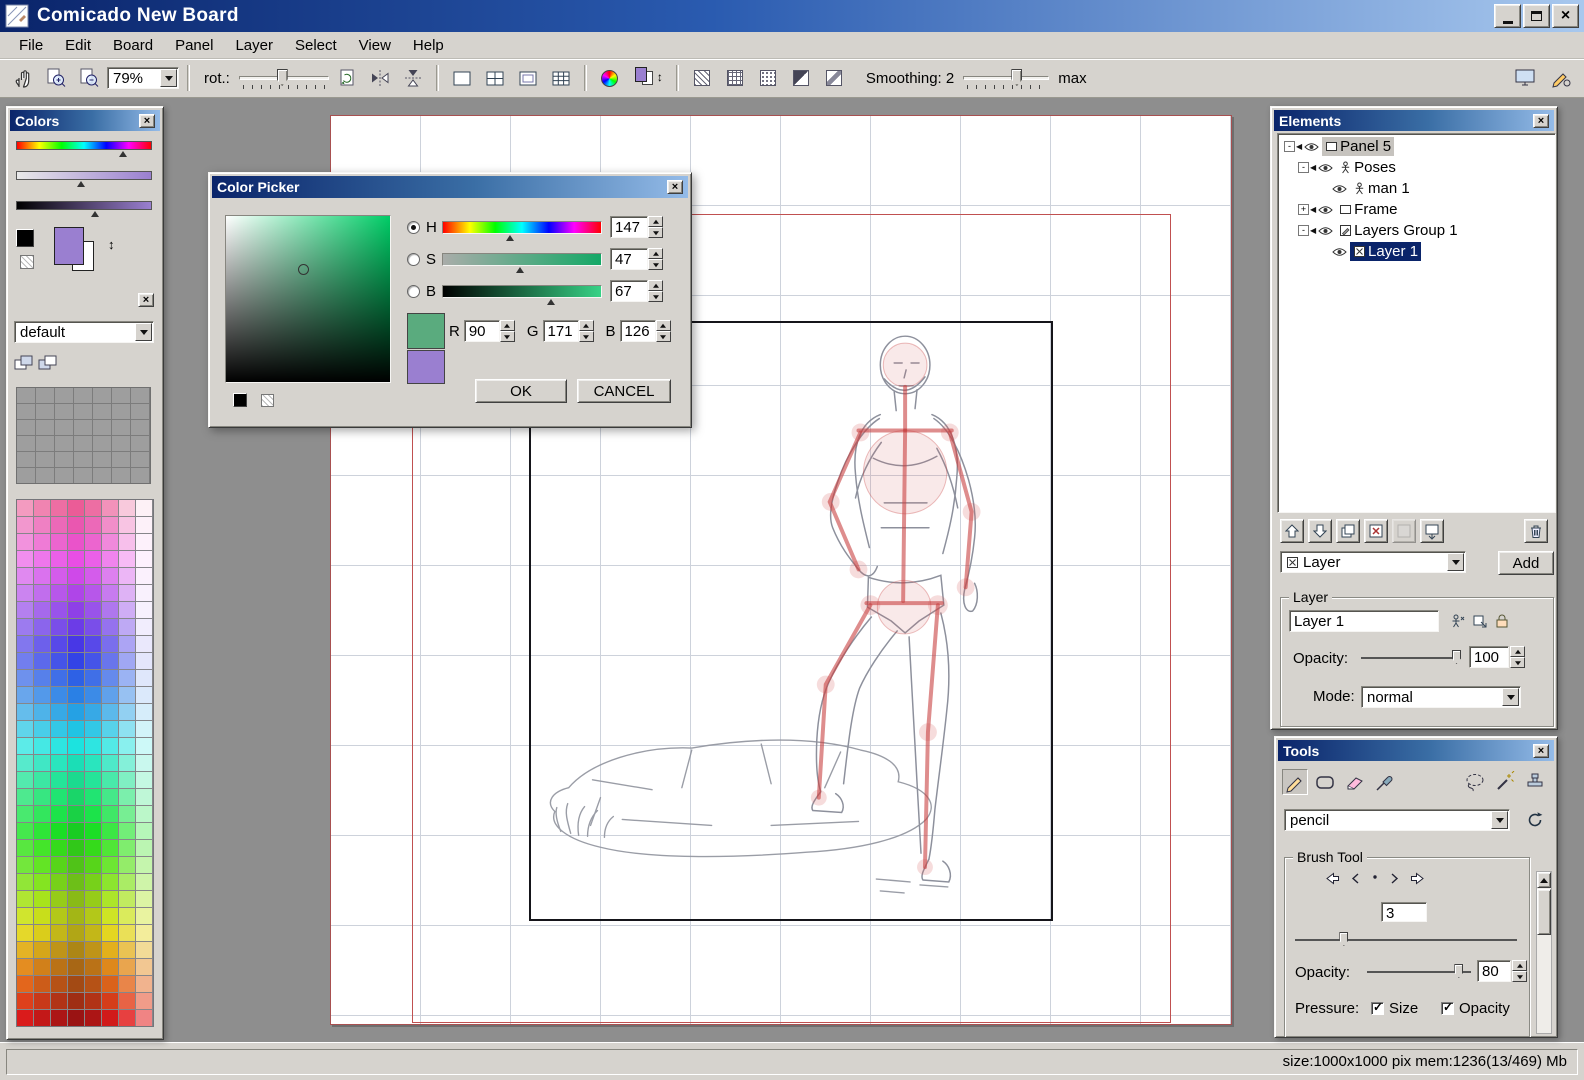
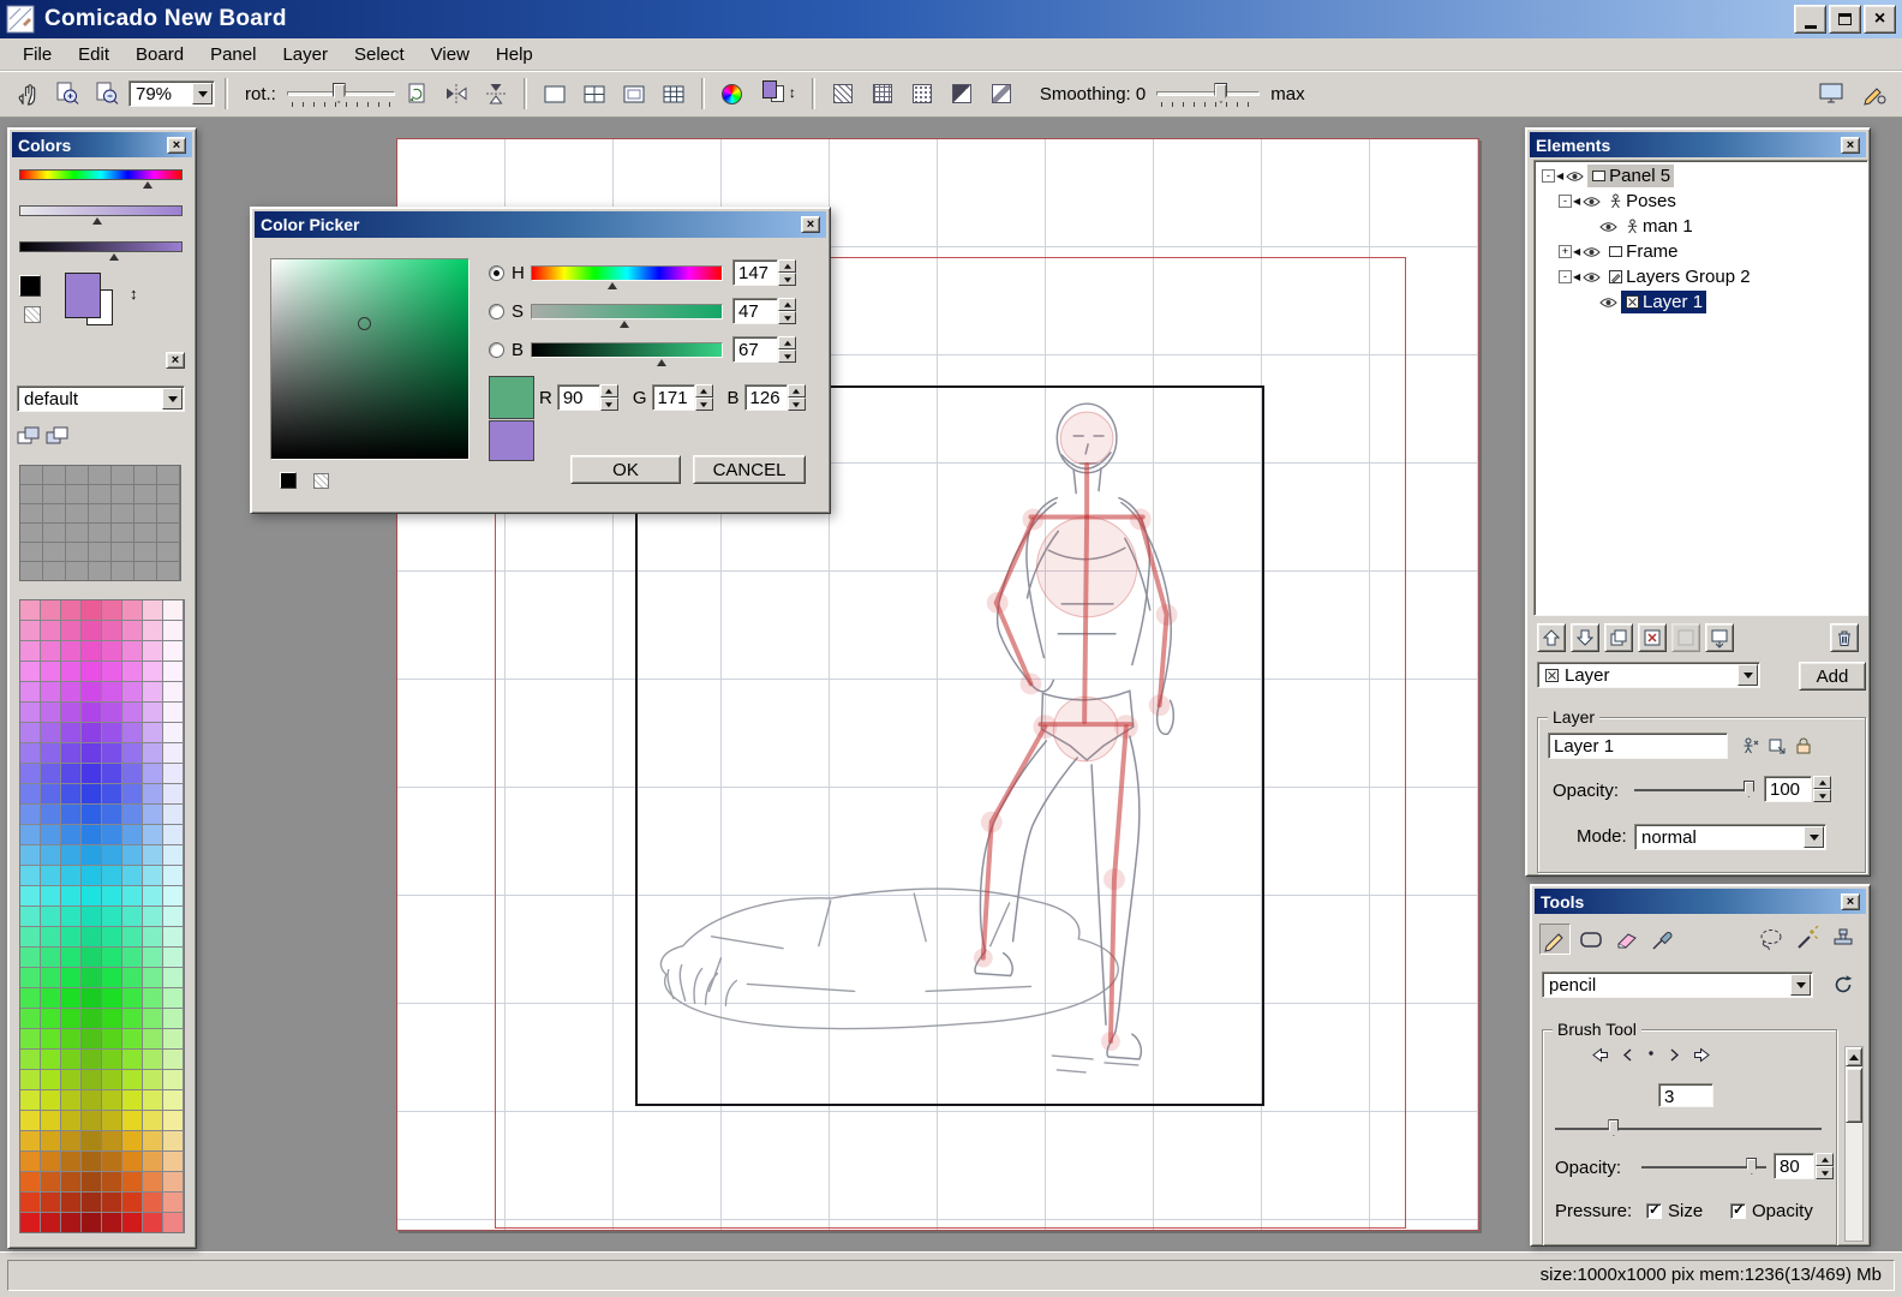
  Comicado New Board
  ×
  File
  Edit
  Board
  Panel
  Layer
  Select
  View
  Help
  79%
  rot.:
  ↕
- Smoothing: 2
+ Smoothing: 0
  max
  Colors
  ×
  ↕
  ×
  default
  Elements
  ×
  -
  ◀
  Panel 5
  -
  ◀
  Poses
  man 1
  +
  ◀
  Frame
  -
  ◀
- Layers Group 1
+ Layers Group 2
  Layer 1
  Layer
  Add
  Layer
  Layer 1
  Opacity:
  100
  Mode:
  normal
  Tools
  ×
  pencil
  Brush Tool
  3
  Opacity:
  80
  Pressure:
  Size
  Opacity
  Color Picker
  ×
  H
  147
  S
  47
  B
  67
  R
  90
  G
  171
  B
  126
  OK
  CANCEL
  size:1000x1000 pix mem:1236(13/469) Mb
